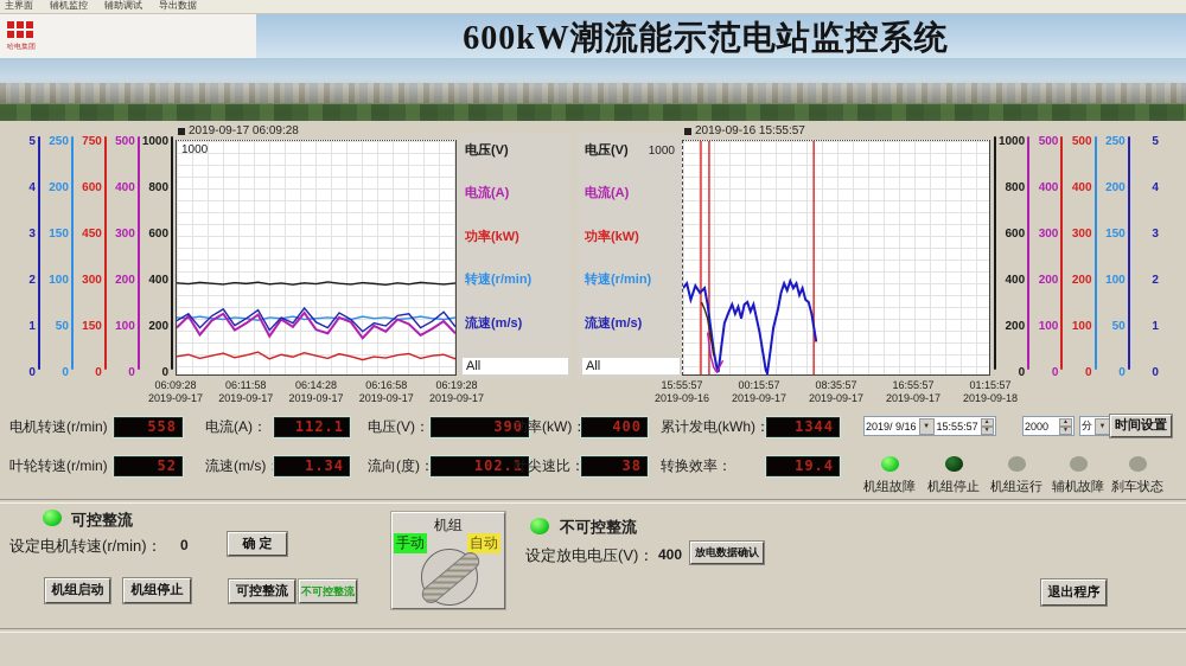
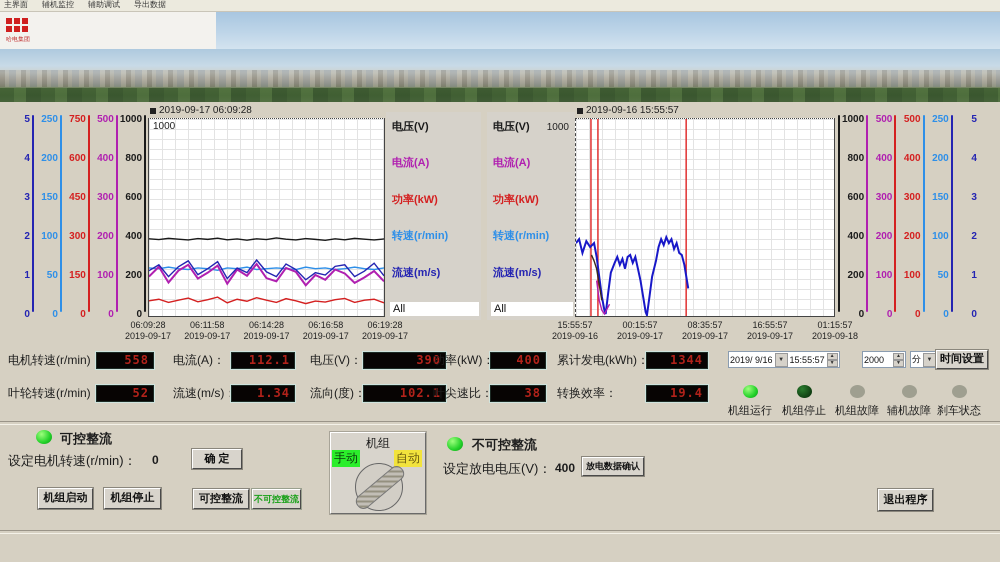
  主界面
  辅机监控
  辅助调试
  导出数据
- 600kW潮流能示范电站监控系统
  2019-09-17 06:09:28
  5
  4
  3
  2
  1
  0
  250
  200
  150
  100
  50
  0
  750
  600
  450
  300
  150
  0
  500
  400
  300
  200
  100
  0
  1000
  800
  600
  400
  200
  0
  1000
  06:09:28
  2019-09-17
  06:11:58
  2019-09-17
  06:14:28
  2019-09-17
  06:16:58
  2019-09-17
  06:19:28
  2019-09-17
  电压(V)
  电流(A)
  功率(kW)
  转速(r/min)
  流速(m/s)
  All
  2019-09-16 15:55:57
  1000
  电压(V)
  电流(A)
  功率(kW)
  转速(r/min)
  流速(m/s)
  All
  15:55:57
  2019-09-16
  00:15:57
  2019-09-17
  08:35:57
  2019-09-17
  16:55:57
  2019-09-17
  01:15:57
  2019-09-18
  1000
  800
  600
  400
  200
  0
  500
  400
  300
  200
  100
  0
  500
  400
  300
  200
  100
  0
  250
  200
  150
  100
  50
  0
  5
  4
  3
  2
  1
  0
  电机转速(r/min)
  558
  电流(A)：
  112.1
  电压(V)：
  390
  功率(kW)：
  400
  累计发电(kWh)：
  1344
  叶轮转速(r/min)
  52
  流速(m/s)
  1.34
  流向(度)：
  102.1
  叶尖速比：
  38
  转换效率：
  19.4
  2019/ 9/16
  15:55:57
  2000
  分
  时间设置
- 机组故障
+ 机组运行
  机组停止
- 机组运行
+ 机组故障
  辅机故障
  刹车状态
  可控整流
  设定电机转速(r/min)：
  0
  确 定
  机组启动
  机组停止
  可控整流
  不可控整流
  机组
  手动
  自动
  不可控整流
  设定放电电压(V)：
  400
  放电数据确认
  退出程序
